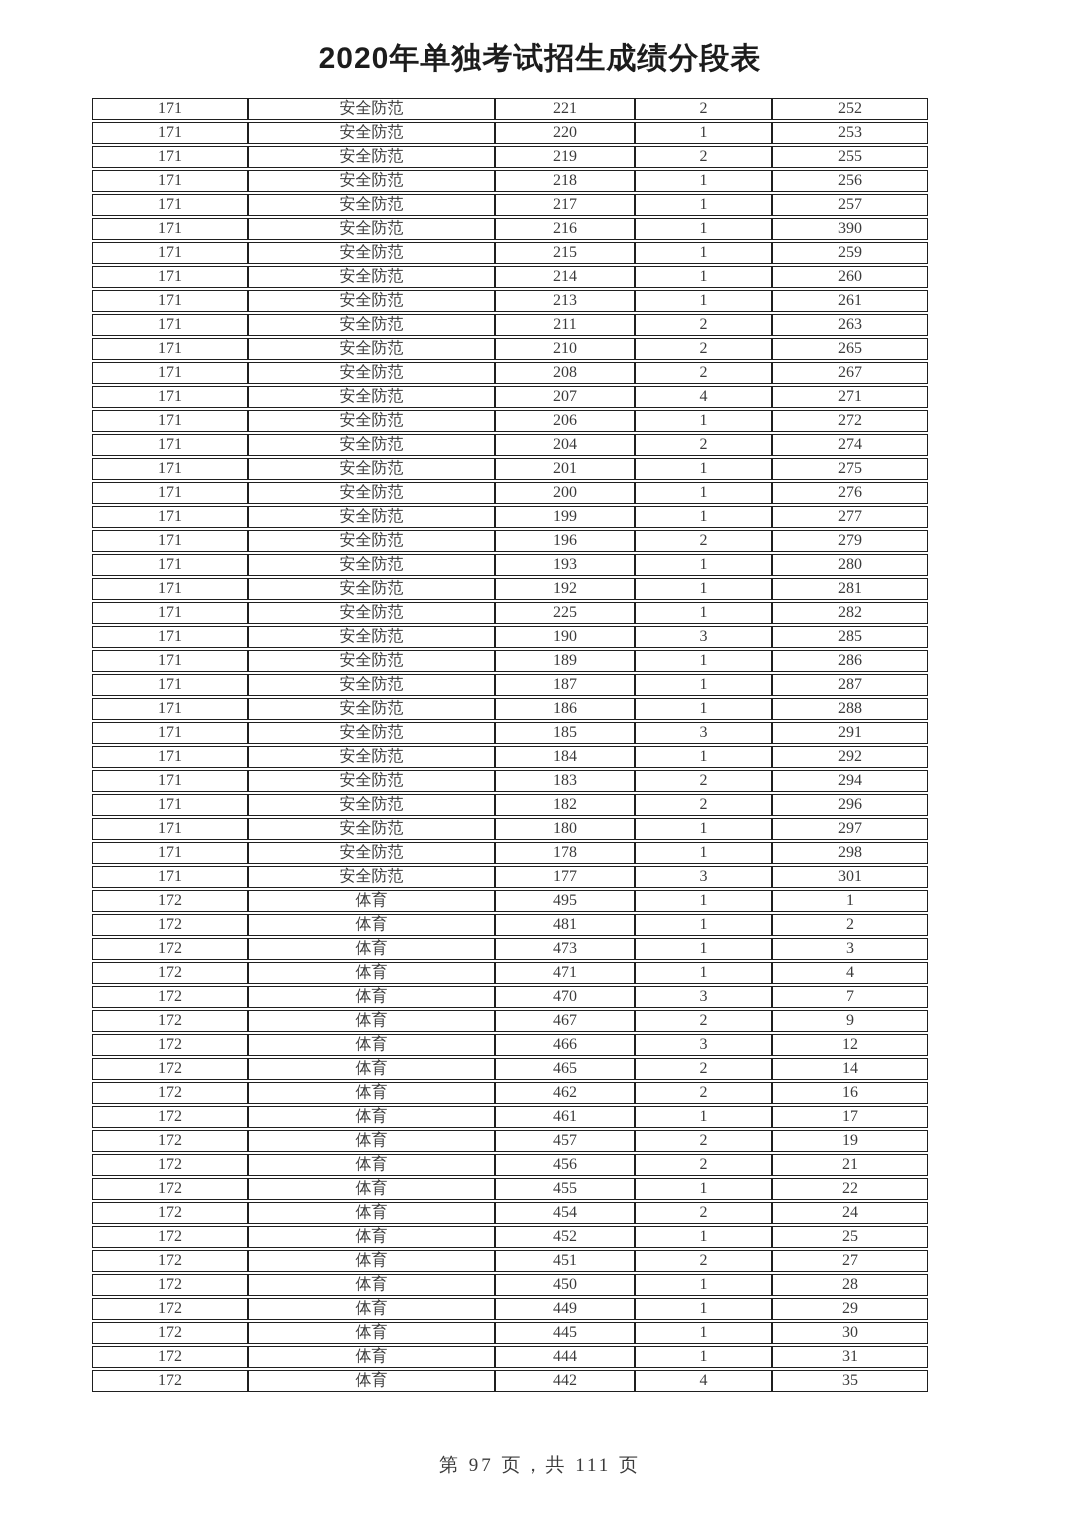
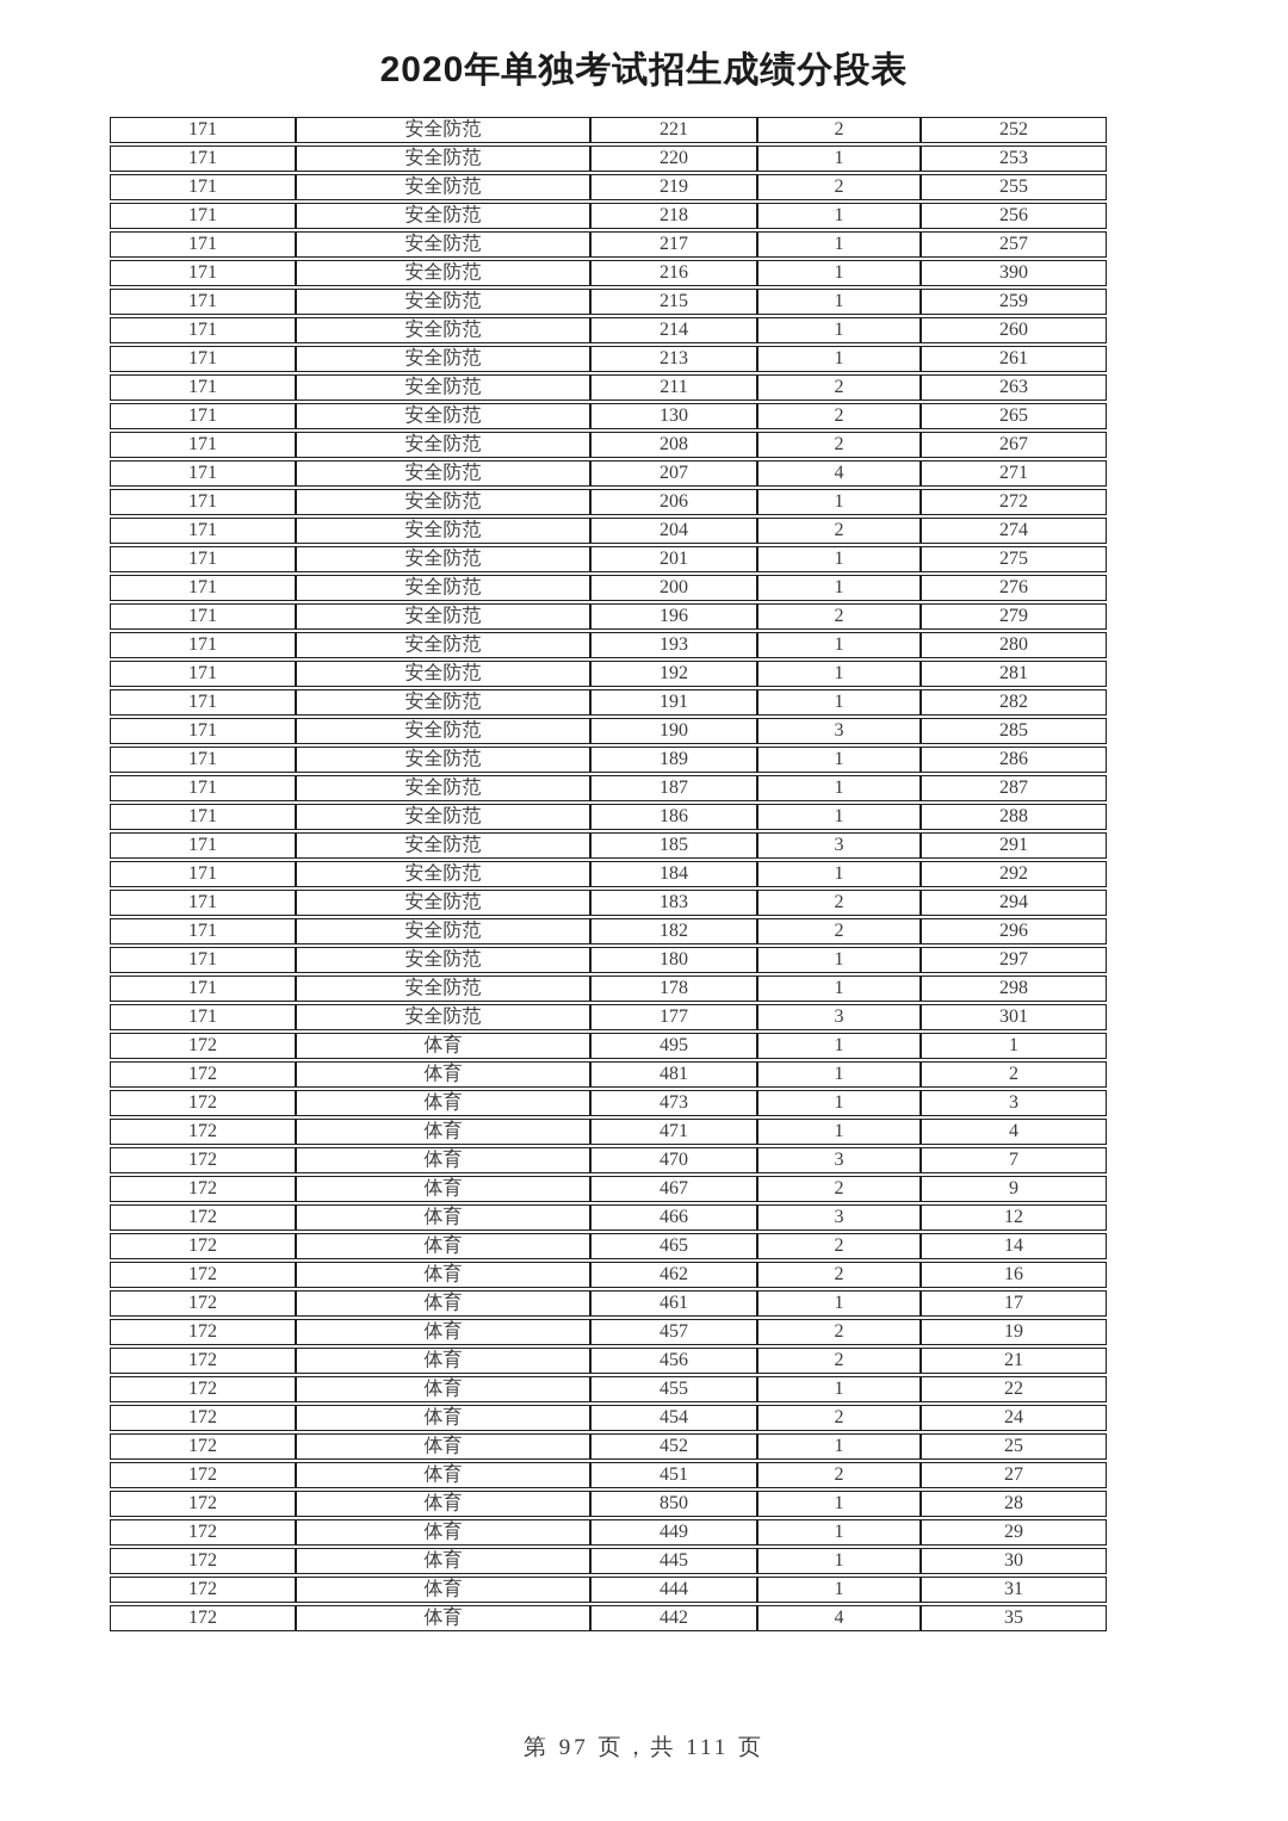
  2020年单独考试招生成绩分段表
  171	安全防范	221	2	252
  171	安全防范	220	1	253
  171	安全防范	219	2	255
  171	安全防范	218	1	256
  171	安全防范	217	1	257
  171	安全防范	216	1	390
  171	安全防范	215	1	259
  171	安全防范	214	1	260
  171	安全防范	213	1	261
  171	安全防范	211	2	263
- 171	安全防范	210	2	265
+ 171	安全防范	130	2	265
  171	安全防范	208	2	267
  171	安全防范	207	4	271
  171	安全防范	206	1	272
  171	安全防范	204	2	274
  171	安全防范	201	1	275
  171	安全防范	200	1	276
- 171	安全防范	199	1	277
  171	安全防范	196	2	279
  171	安全防范	193	1	280
  171	安全防范	192	1	281
- 171	安全防范	225	1	282
+ 171	安全防范	191	1	282
  171	安全防范	190	3	285
  171	安全防范	189	1	286
  171	安全防范	187	1	287
  171	安全防范	186	1	288
  171	安全防范	185	3	291
  171	安全防范	184	1	292
  171	安全防范	183	2	294
  171	安全防范	182	2	296
  171	安全防范	180	1	297
  171	安全防范	178	1	298
  171	安全防范	177	3	301
  172	体育	495	1	1
  172	体育	481	1	2
  172	体育	473	1	3
  172	体育	471	1	4
  172	体育	470	3	7
  172	体育	467	2	9
  172	体育	466	3	12
  172	体育	465	2	14
  172	体育	462	2	16
  172	体育	461	1	17
  172	体育	457	2	19
  172	体育	456	2	21
  172	体育	455	1	22
  172	体育	454	2	24
  172	体育	452	1	25
  172	体育	451	2	27
- 172	体育	450	1	28
+ 172	体育	850	1	28
  172	体育	449	1	29
  172	体育	445	1	30
  172	体育	444	1	31
  172	体育	442	4	35
  第 97 页，共 111 页
